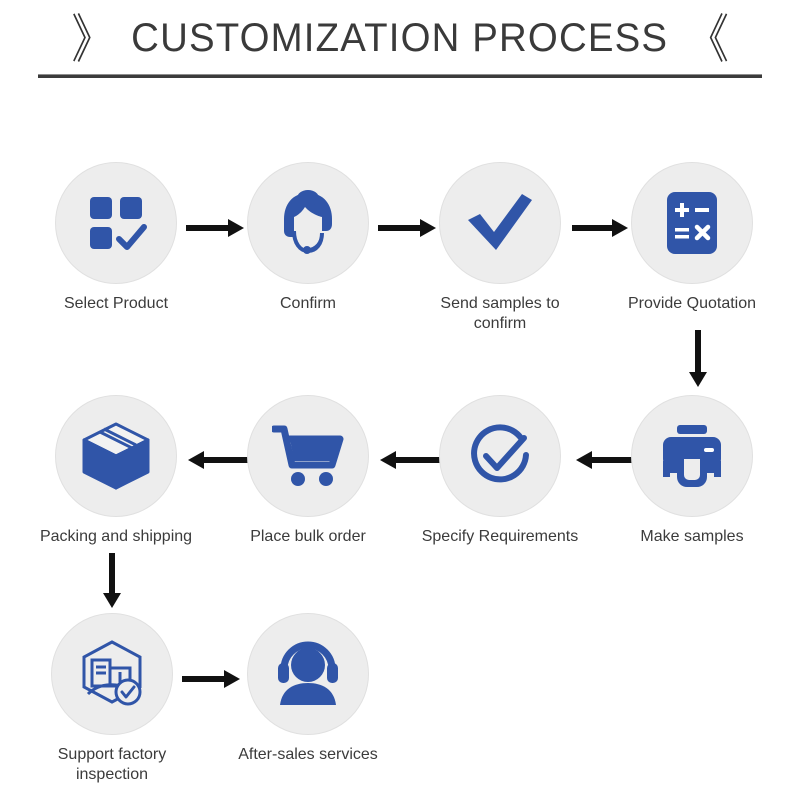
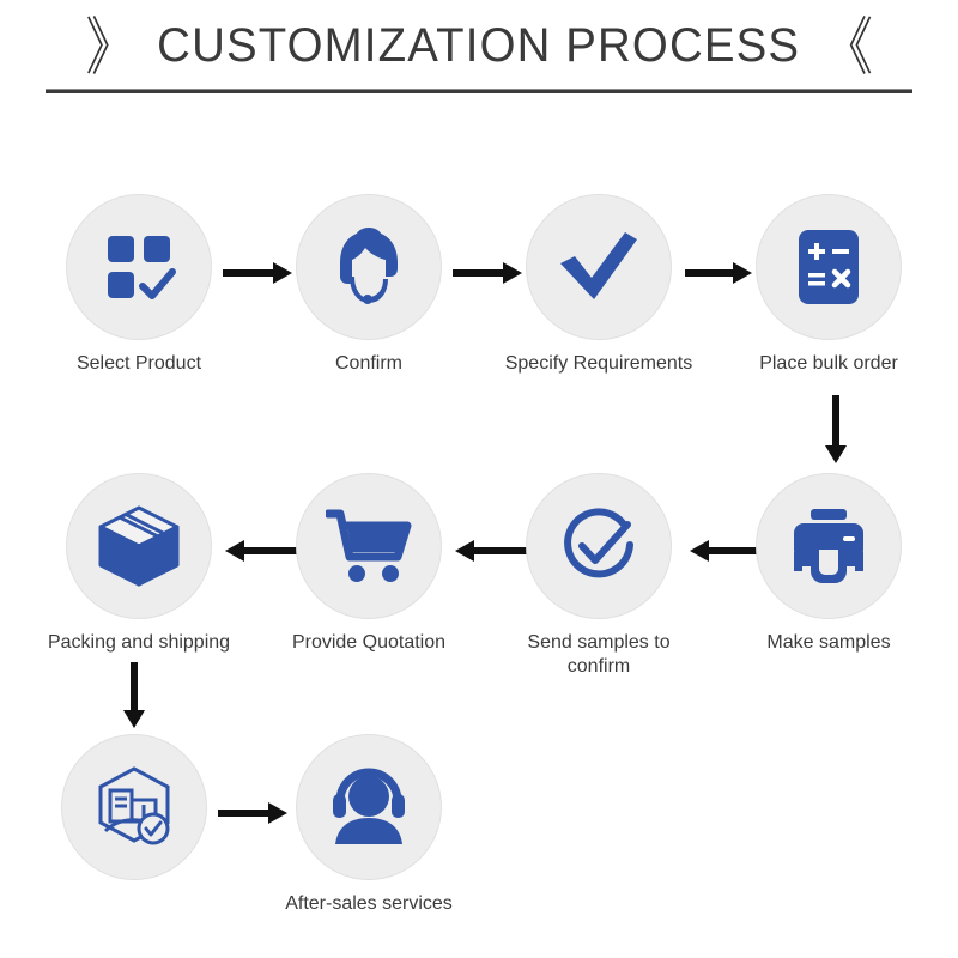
  》
  CUSTOMIZATION PROCESS
  《
  Select Product
  Confirm
- Send samples to confirm
+ Specify Requirements
- Provide Quotation
+ Place bulk order
  Packing and shipping
- Place bulk order
+ Provide Quotation
- Specify Requirements
+ Send samples to confirm
  Make samples
- Support factory
- inspection
  After-sales services
